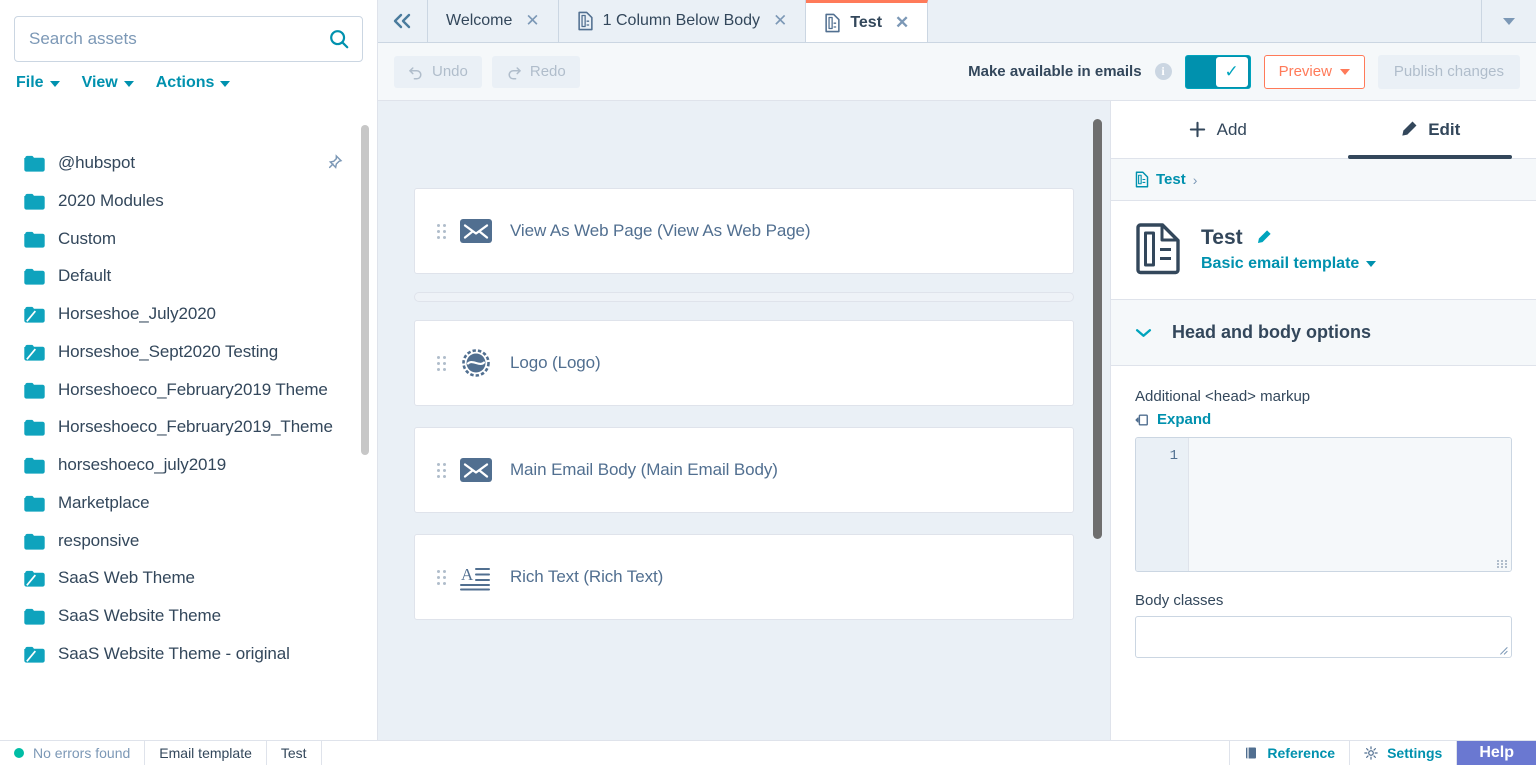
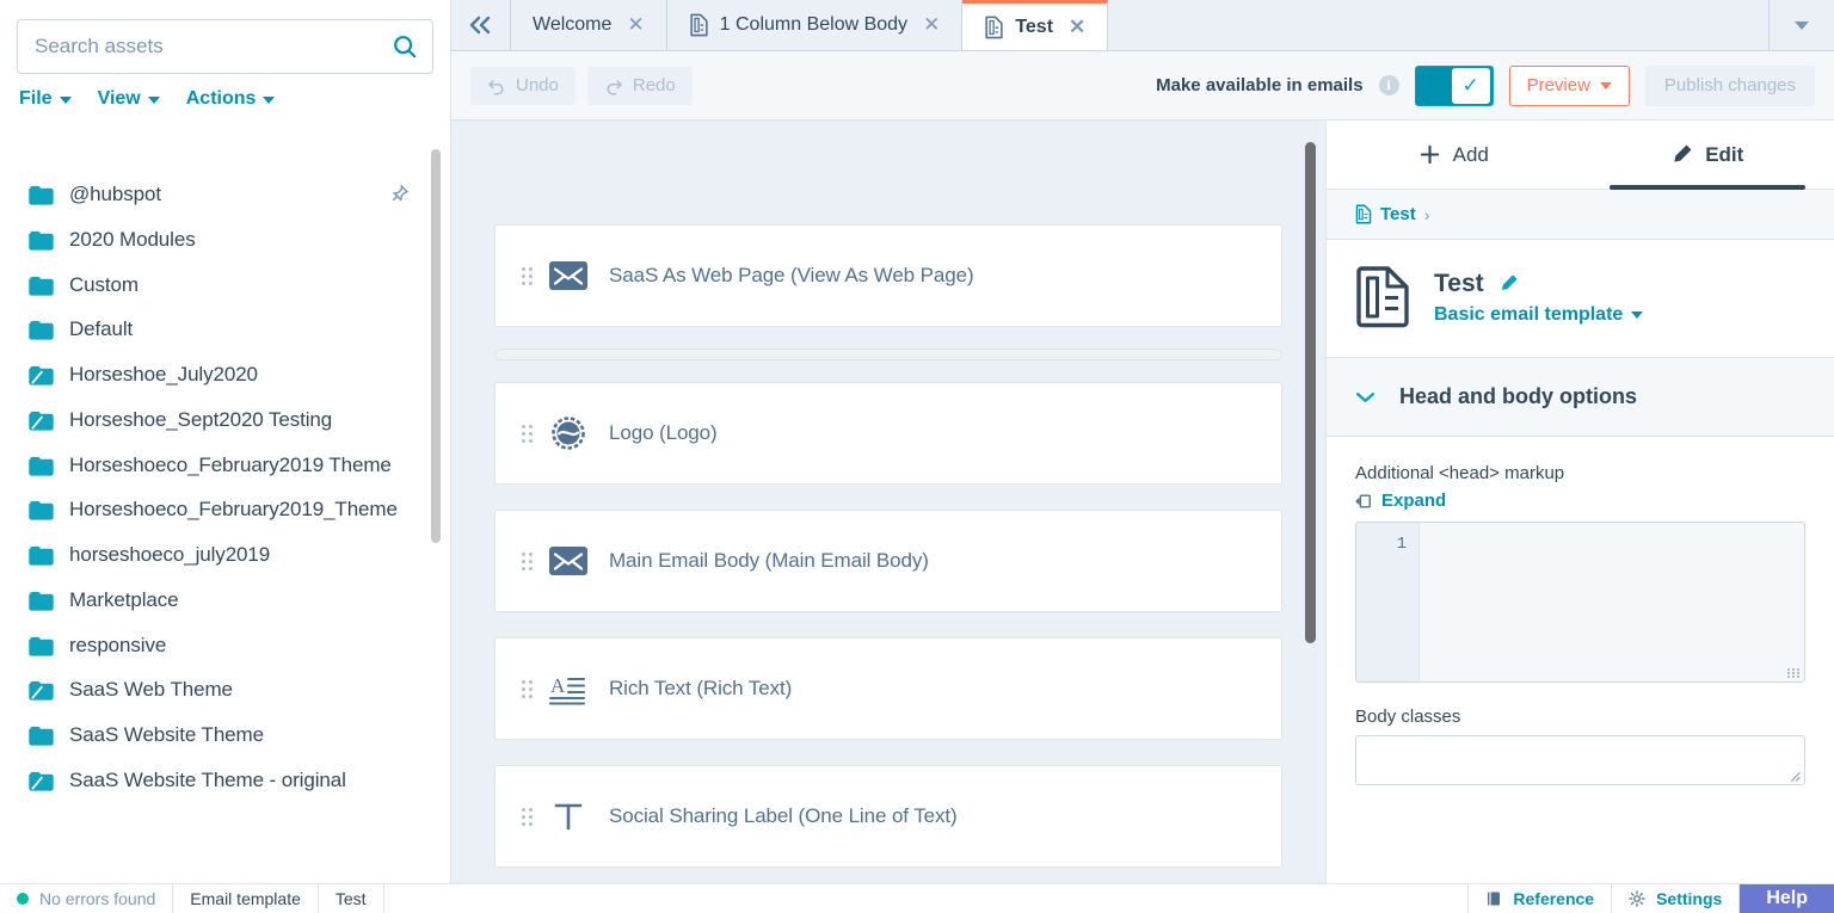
  Search assets
  File
  View
  Actions
  @hubspot
  2020 Modules
  Custom
  Default
  Horseshoe_July2020
  Horseshoe_Sept2020 Testing
  Horseshoeco_February2019 Theme
  Horseshoeco_February2019_Theme
  horseshoeco_july2019
  Marketplace
  responsive
  SaaS Web Theme
  SaaS Website Theme
  SaaS Website Theme - original
  Welcome
  ✕
  1 Column Below Body
  ✕
  Test
  ✕
  Undo
  Redo
  Make available in emails
  i
  ✓
  Preview
  Publish changes
- View As Web Page (View As Web Page)
+ SaaS As Web Page (View As Web Page)
  Logo (Logo)
  Main Email Body (Main Email Body)
  A
  Rich Text (Rich Text)
+ Social Sharing Label (One Line of Text)
  Add
  Edit
  Test
  ›
  Test
  Basic email template
  Head and body options
  Additional <head> markup
  Expand
  1
  Body classes
  No errors found
  Email template
  Test
  Reference
  Settings
  Help
